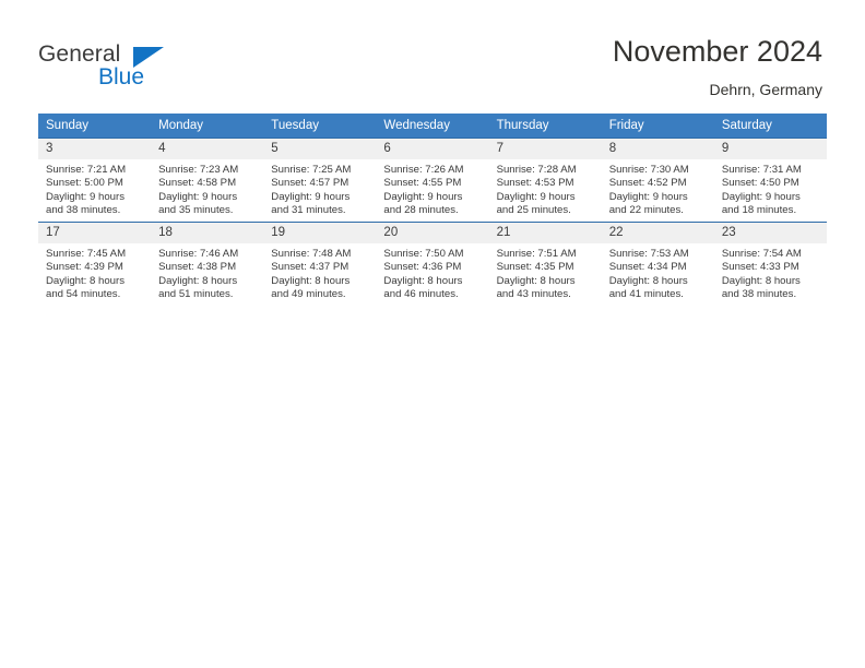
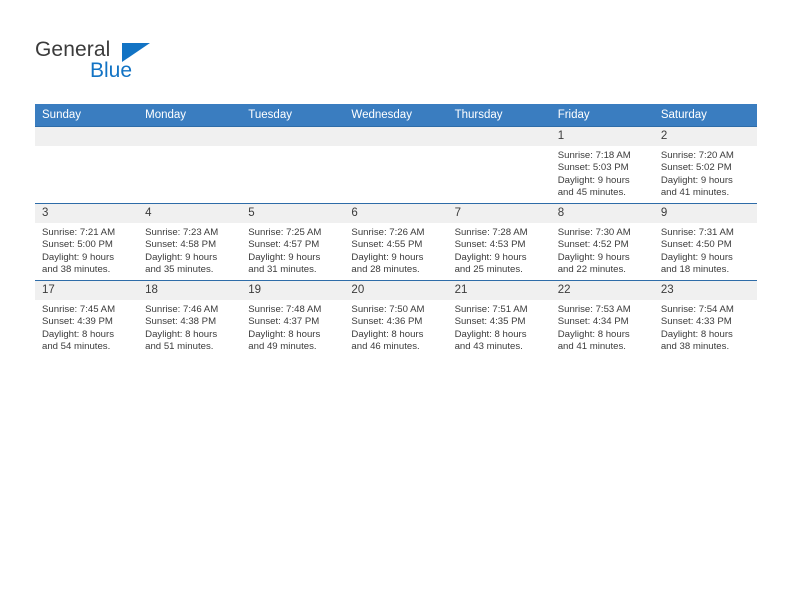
  General
  Blue
- November 2024
- Dehrn, Germany
  Sunday	Monday	Tuesday	Wednesday	Thursday	Friday	Saturday
+ 					1Sunrise: 7:18 AMSunset: 5:03 PMDaylight: 9 hoursand 45 minutes.	2Sunrise: 7:20 AMSunset: 5:02 PMDaylight: 9 hoursand 41 minutes.
  3Sunrise: 7:21 AMSunset: 5:00 PMDaylight: 9 hoursand 38 minutes.	4Sunrise: 7:23 AMSunset: 4:58 PMDaylight: 9 hoursand 35 minutes.	5Sunrise: 7:25 AMSunset: 4:57 PMDaylight: 9 hoursand 31 minutes.	6Sunrise: 7:26 AMSunset: 4:55 PMDaylight: 9 hoursand 28 minutes.	7Sunrise: 7:28 AMSunset: 4:53 PMDaylight: 9 hoursand 25 minutes.	8Sunrise: 7:30 AMSunset: 4:52 PMDaylight: 9 hoursand 22 minutes.	9Sunrise: 7:31 AMSunset: 4:50 PMDaylight: 9 hoursand 18 minutes.
  17Sunrise: 7:45 AMSunset: 4:39 PMDaylight: 8 hoursand 54 minutes.	18Sunrise: 7:46 AMSunset: 4:38 PMDaylight: 8 hoursand 51 minutes.	19Sunrise: 7:48 AMSunset: 4:37 PMDaylight: 8 hoursand 49 minutes.	20Sunrise: 7:50 AMSunset: 4:36 PMDaylight: 8 hoursand 46 minutes.	21Sunrise: 7:51 AMSunset: 4:35 PMDaylight: 8 hoursand 43 minutes.	22Sunrise: 7:53 AMSunset: 4:34 PMDaylight: 8 hoursand 41 minutes.	23Sunrise: 7:54 AMSunset: 4:33 PMDaylight: 8 hoursand 38 minutes.
